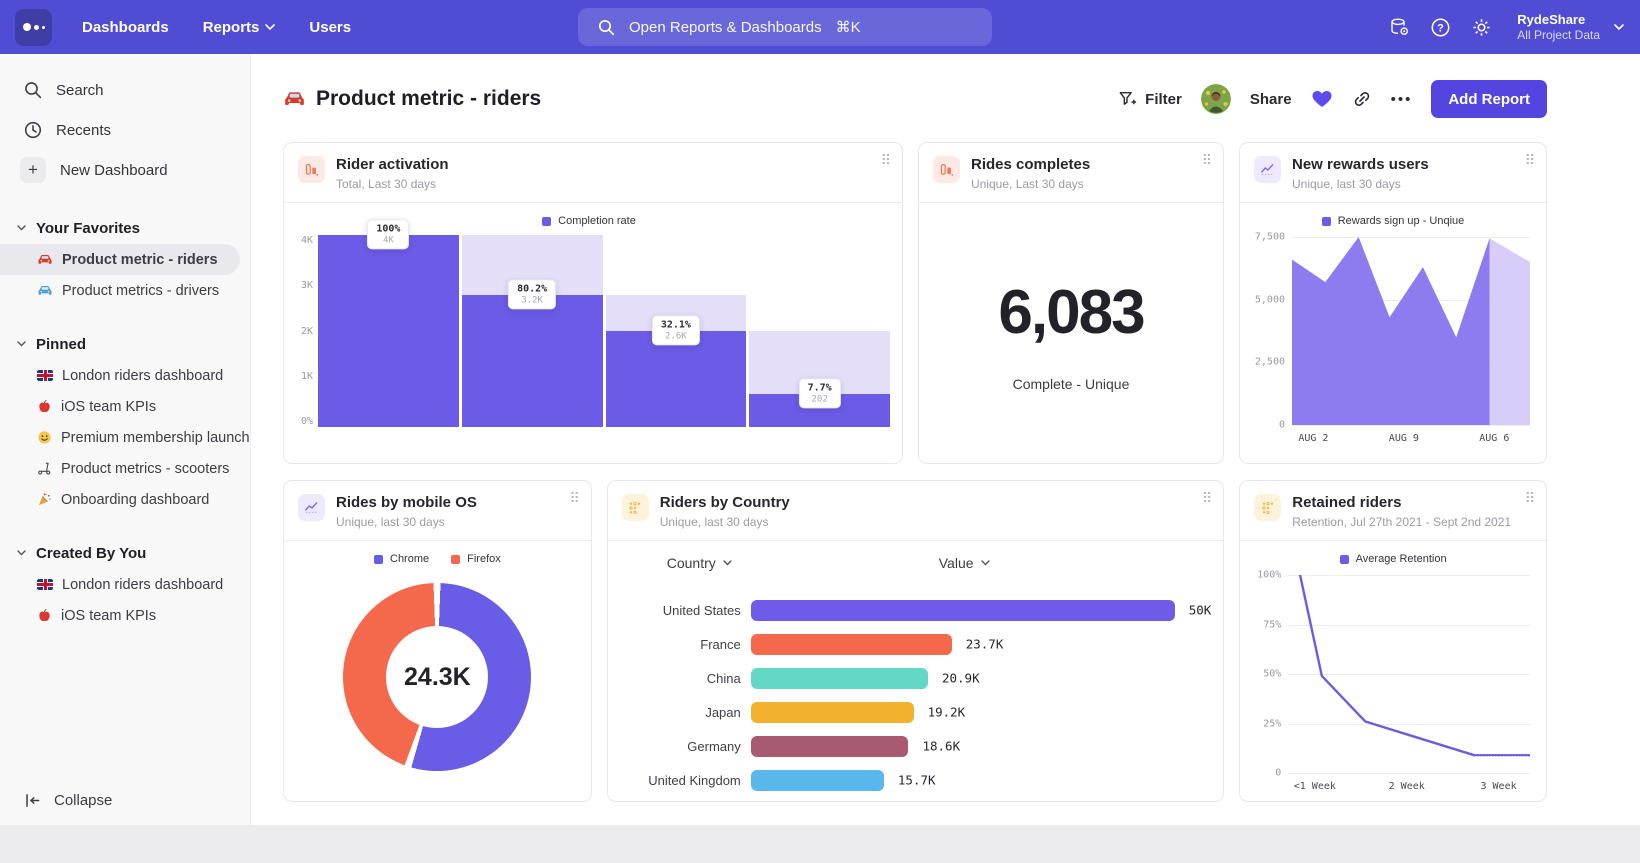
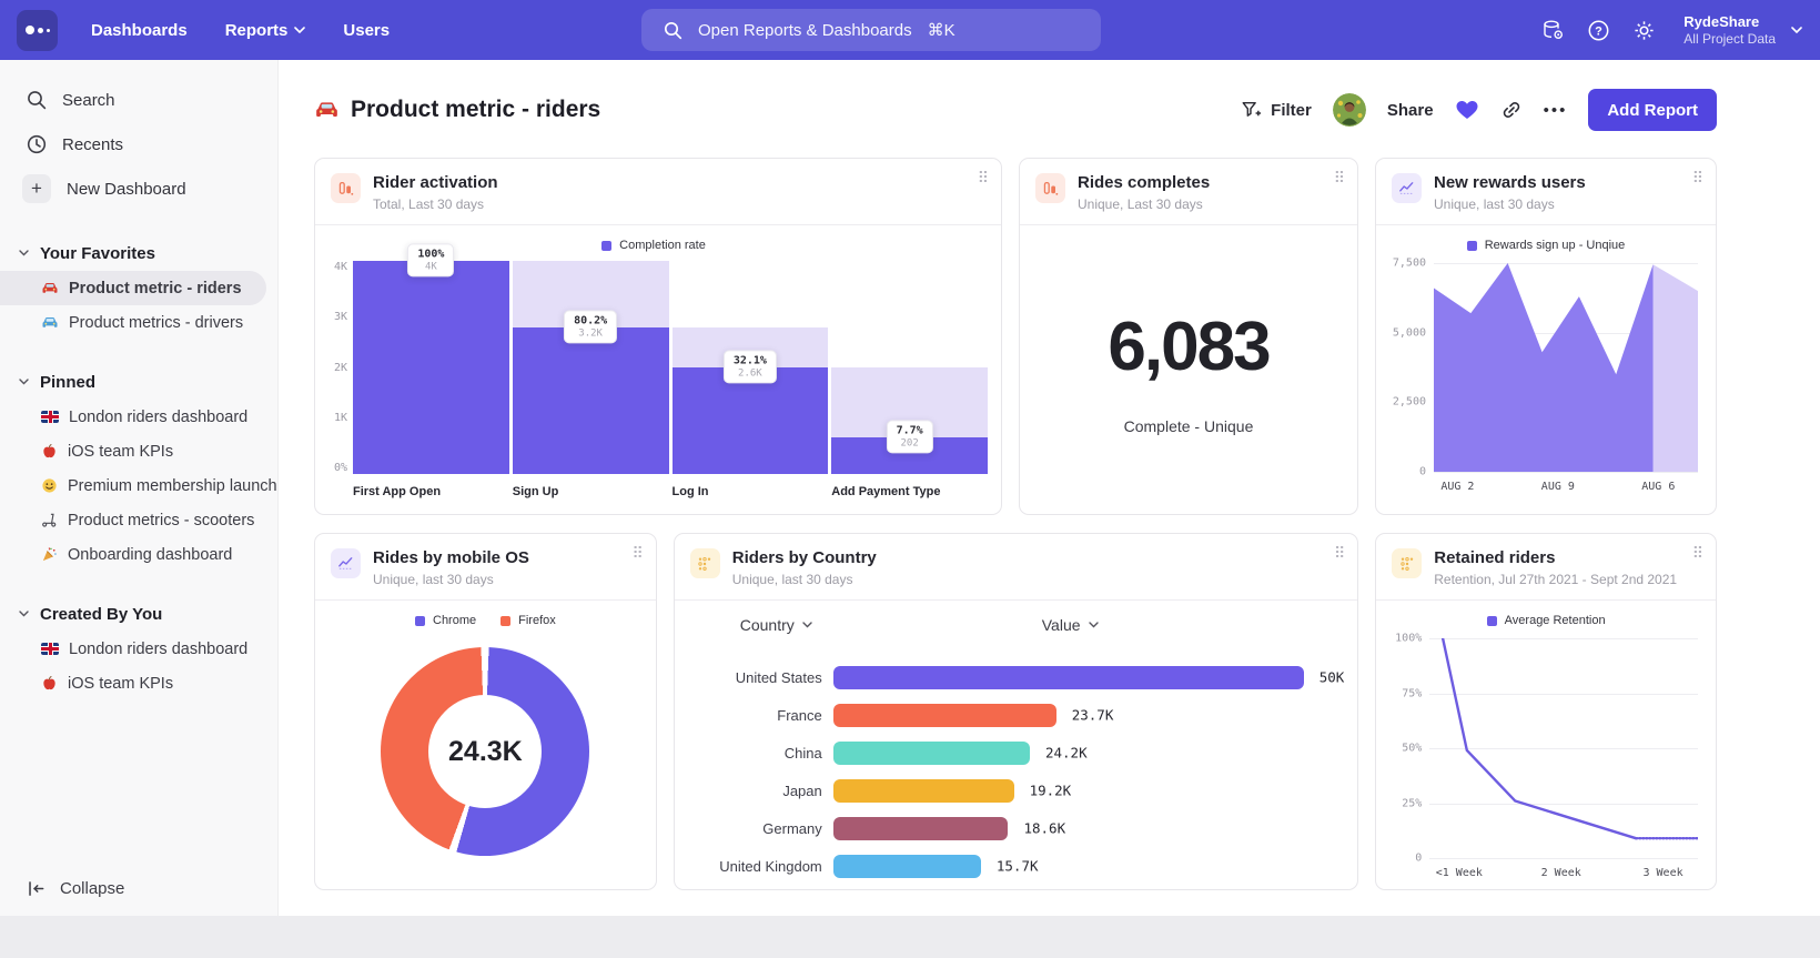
  Dashboards
  Reports
  Users
  Open Reports & Dashboards
  ⌘K
  ?
  RydeShare
  All Project Data
  Search
  Recents
  +
  New Dashboard
  Your Favorites
  Product metric - riders
  Product metrics - drivers
  Pinned
  London riders dashboard
  iOS team KPIs
  Premium membership launch
  Product metrics - scooters
  Onboarding dashboard
  Created By You
  London riders dashboard
  iOS team KPIs
  Collapse
  Product metric - riders
  Filter
  Share
  •••
  Add Report
  Rider activation
  Total, Last 30 days
  ⠿
  Completion rate
  4K
  3K
  2K
  1K
  0%
  100%
  4K
  80.2%
  3.2K
  32.1%
  2.6K
  7.7%
  202
+ First App Open
+ Sign Up
+ Log In
+ Add Payment Type
  Rides completes
  Unique, Last 30 days
  ⠿
  6,083
  Complete - Unique
  New rewards users
  Unique, last 30 days
  ⠿
  Rewards sign up - Unqiue
  7,500
  5,000
  2,500
  0
  AUG 2
  AUG 9
  AUG 6
  Rides by mobile OS
  Unique, last 30 days
  ⠿
  Chrome
  Firefox
  24.3K
  Riders by Country
  Unique, last 30 days
  ⠿
  Country
  Value
  United States
  50K
  France
  23.7K
  China
- 20.9K
+ 24.2K
  Japan
  19.2K
  Germany
  18.6K
  United Kingdom
  15.7K
  Retained riders
  Retention, Jul 27th 2021 - Sept 2nd 2021
  ⠿
  Average Retention
  100%
  75%
  50%
  25%
  0
  <1 Week
  2 Week
  3 Week
